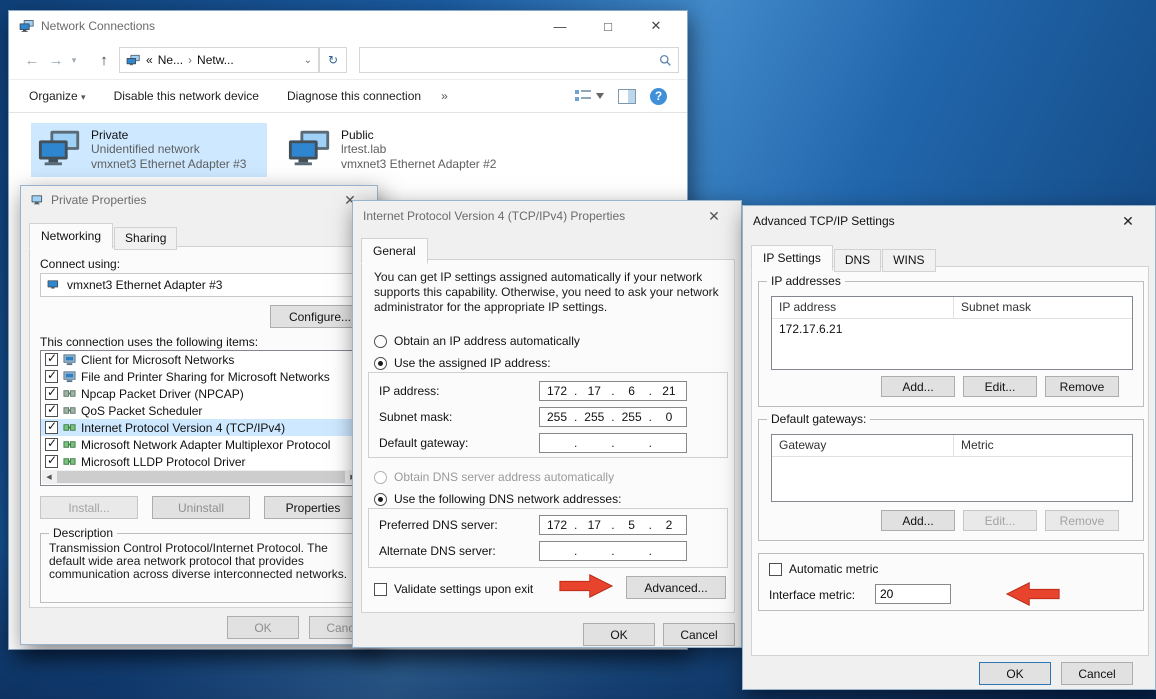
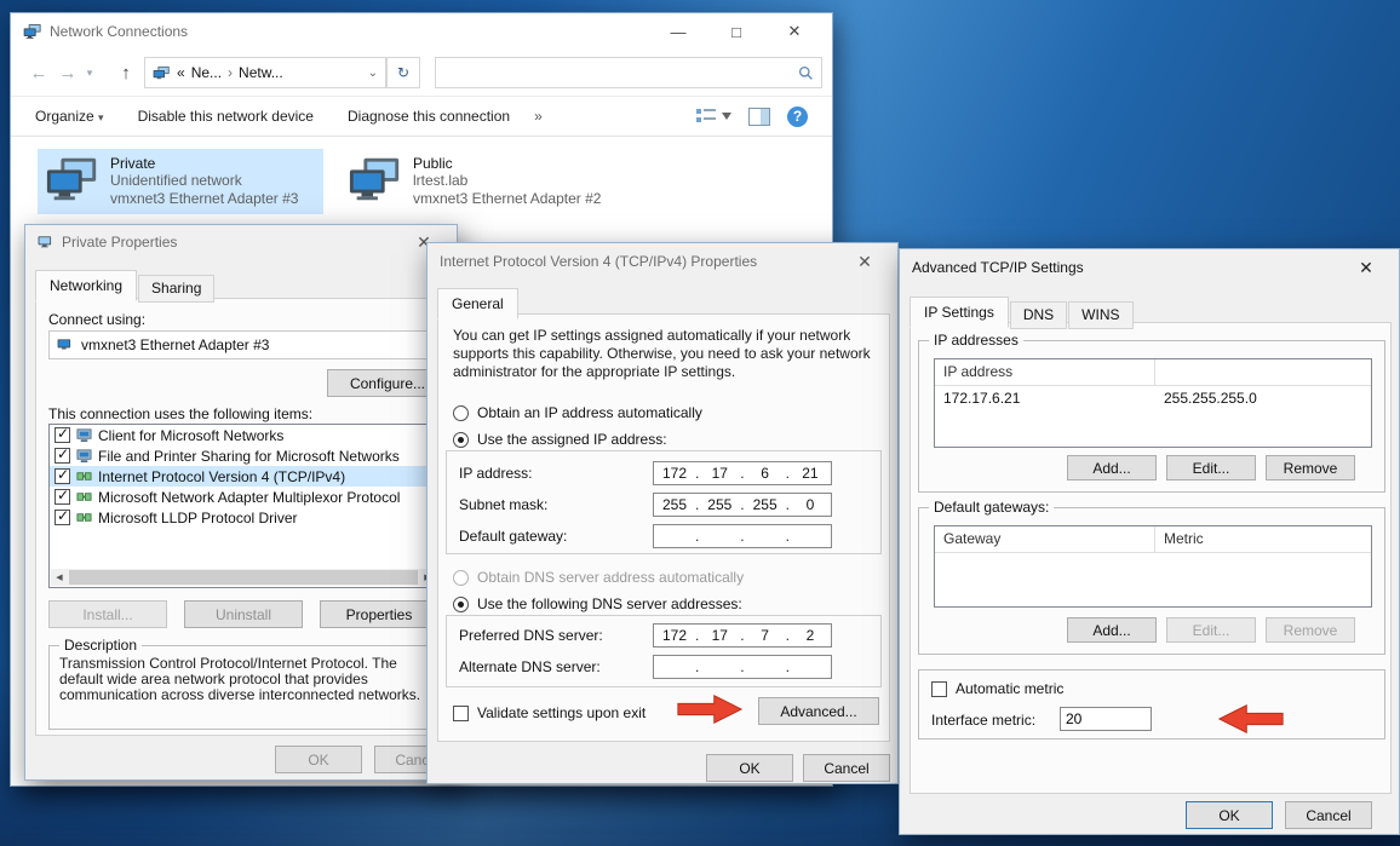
  Network Connections
  —
  □
  ✕
  ←
  →
  ▾
  ↑
  «
  Ne...
  ›
  Netw...
  ⌄
  ↻
  Organize ▾
  Disable this network device
  Diagnose this connection
  »
  ?
  Private
  Unidentified network
  vmxnet3 Ethernet Adapter #3
  Public
  lrtest.lab
  vmxnet3 Ethernet Adapter #2
  Private Properties
  ✕
  Networking
  Sharing
  Connect using:
  vmxnet3 Ethernet Adapter #3
  Configure...
  This connection uses the following items:
  Client for Microsoft Networks
  File and Printer Sharing for Microsoft Networks
- Npcap Packet Driver (NPCAP)
- QoS Packet Scheduler
  Internet Protocol Version 4 (TCP/IPv4)
  Microsoft Network Adapter Multiplexor Protocol
  Microsoft LLDP Protocol Driver
  Install...
  Uninstall
  Properties
  Description
  Transmission Control Protocol/Internet Protocol. The default wide area network protocol that provides communication across diverse interconnected networks.
  OK
  Internet Protocol Version 4 (TCP/IPv4) Properties
  ✕
  General
  You can get IP settings assigned automatically if your network supports this capability. Otherwise, you need to ask your network administrator for the appropriate IP settings.
  Obtain an IP address automatically
  Use the assigned IP address:
  IP address:
  172
  .
  17
  .
  6
  .
  21
  Subnet mask:
  255
  .
  255
  .
  255
  .
  0
  Default gateway:
  .
  .
  .
  Obtain DNS server address automatically
- Use the following DNS network addresses:
+ Use the following DNS server addresses:
  Preferred DNS server:
  172
  .
  17
  .
- 5
+ 7
  .
  2
  Alternate DNS server:
  .
  .
  .
  Validate settings upon exit
  Advanced...
  OK
  Cancel
  Advanced TCP/IP Settings
  ✕
  IP Settings
  DNS
  WINS
  IP addresses
  IP address
- Subnet mask
  172.17.6.21
+ 255.255.255.0
  Add...
  Edit...
  Remove
  Default gateways:
  Gateway
  Metric
  Add...
  Edit...
  Remove
  Automatic metric
  Interface metric:
  20
  OK
  Cancel
